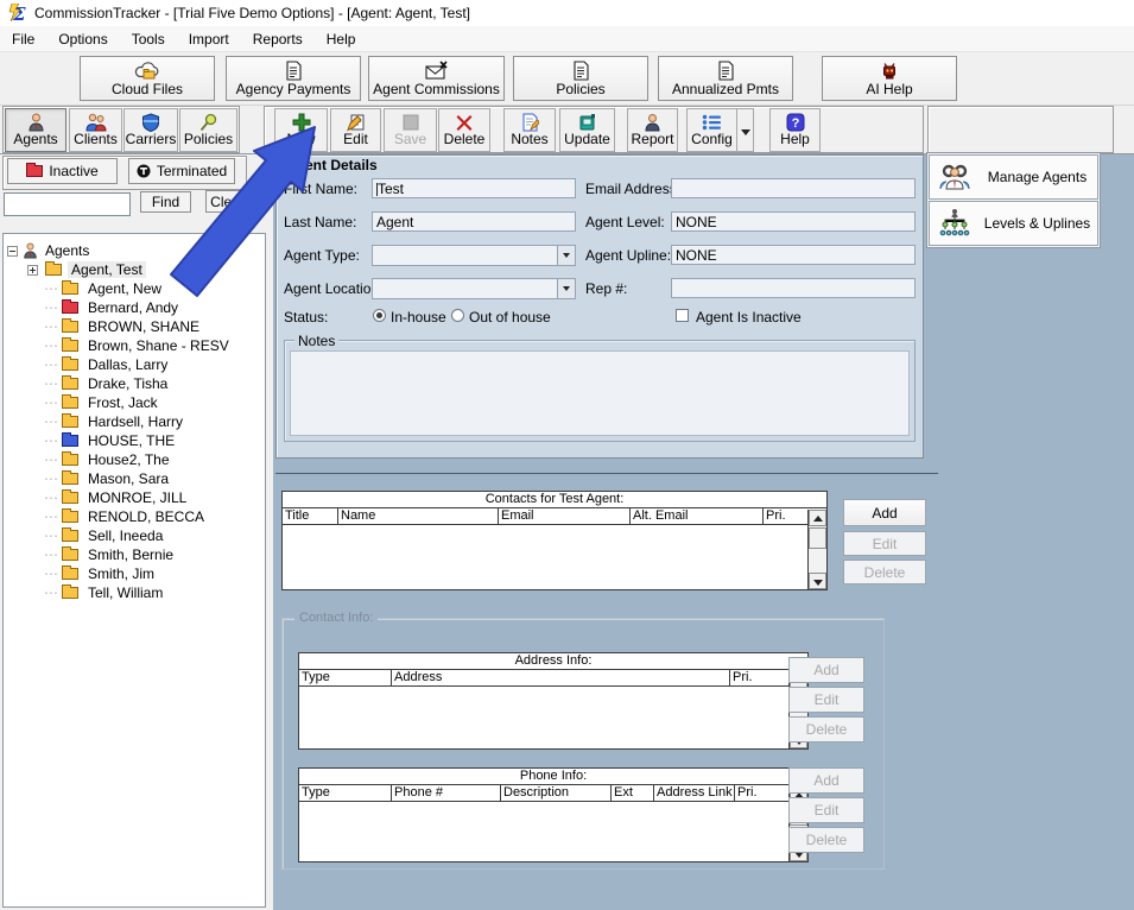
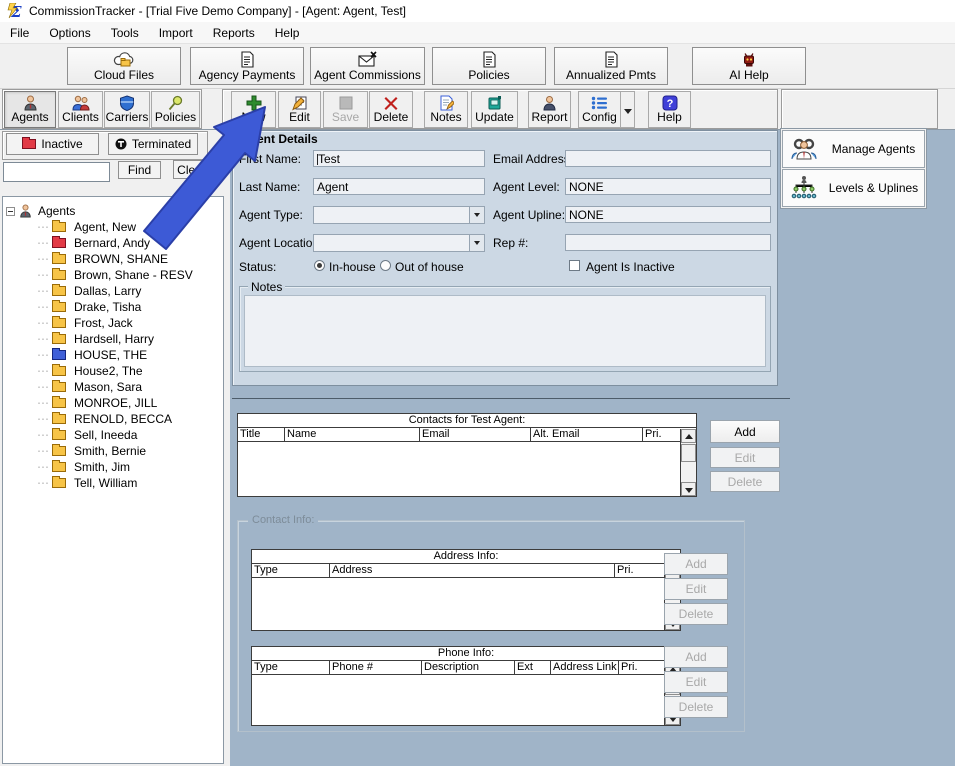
  Σ
- CommissionTracker - [Trial Five Demo Options] - [Agent: Agent, Test]
+ CommissionTracker - [Trial Five Demo Company] - [Agent: Agent, Test]
  File
  Options
  Tools
  Import
  Reports
  Help
  Cloud Files
  Agency Payments
  Agent Commissions
  Policies
  Annualized Pmts
  AI Help
  Agents
  Clients
  Carriers
  Policies
  Edit
  Save
  Delete
  Notes
  Update
  Report
  Config
  ?
  Help
  Inactive
  Terminated
  Find
  Agents
- Agent, Test
  ⋯
  Agent, New
  ⋯
  Bernard, Andy
  ⋯
  BROWN, SHANE
  ⋯
  Brown, Shane - RESV
  ⋯
  Dallas, Larry
  ⋯
  Drake, Tisha
  ⋯
  Frost, Jack
  ⋯
  Hardsell, Harry
  ⋯
  HOUSE, THE
  ⋯
  House2, The
  ⋯
  Mason, Sara
  ⋯
  MONROE, JILL
  ⋯
  RENOLD, BECCA
  ⋯
  Sell, Ineeda
  ⋯
  Smith, Bernie
  ⋯
  Smith, Jim
  ⋯
  Tell, William
  ent Details
  Fit Name:
  Test
  Email Addres
  Last Name:
  Agent
  Agent Level:
  NONE
  Agent Type:
  Agent Upline:
  NONE
  Agent Locatio
  Rep #:
  Status:
  In-house
  Out of house
  Agent Is Inactive
  Notes
  Manage Agents
  Levels & Uplines
  Contacts for Test Agent:
  Title
  Name
  Email
  Alt. Email
  Pri.
  Add
  Edit
  Delete
  Contact Info:
  Address Info:
  Type
  Address
  Pri.
  Add
  Edit
  Delete
  Phone Info:
  Type
  Phone #
  Description
  Ext
  Address Link
  Pri.
  Add
  Edit
  Delete
